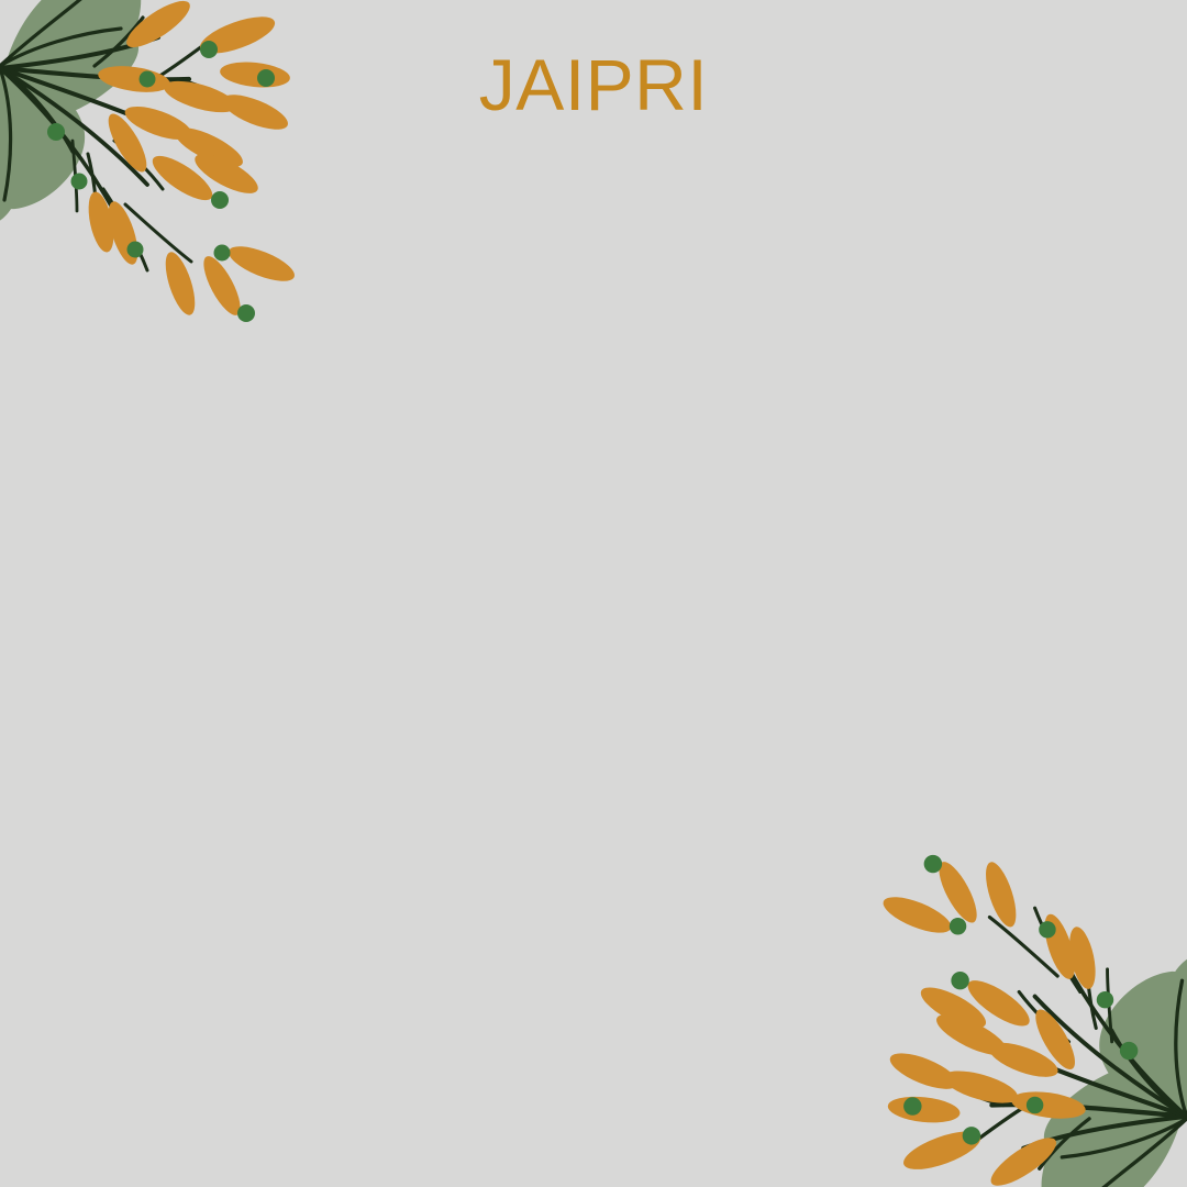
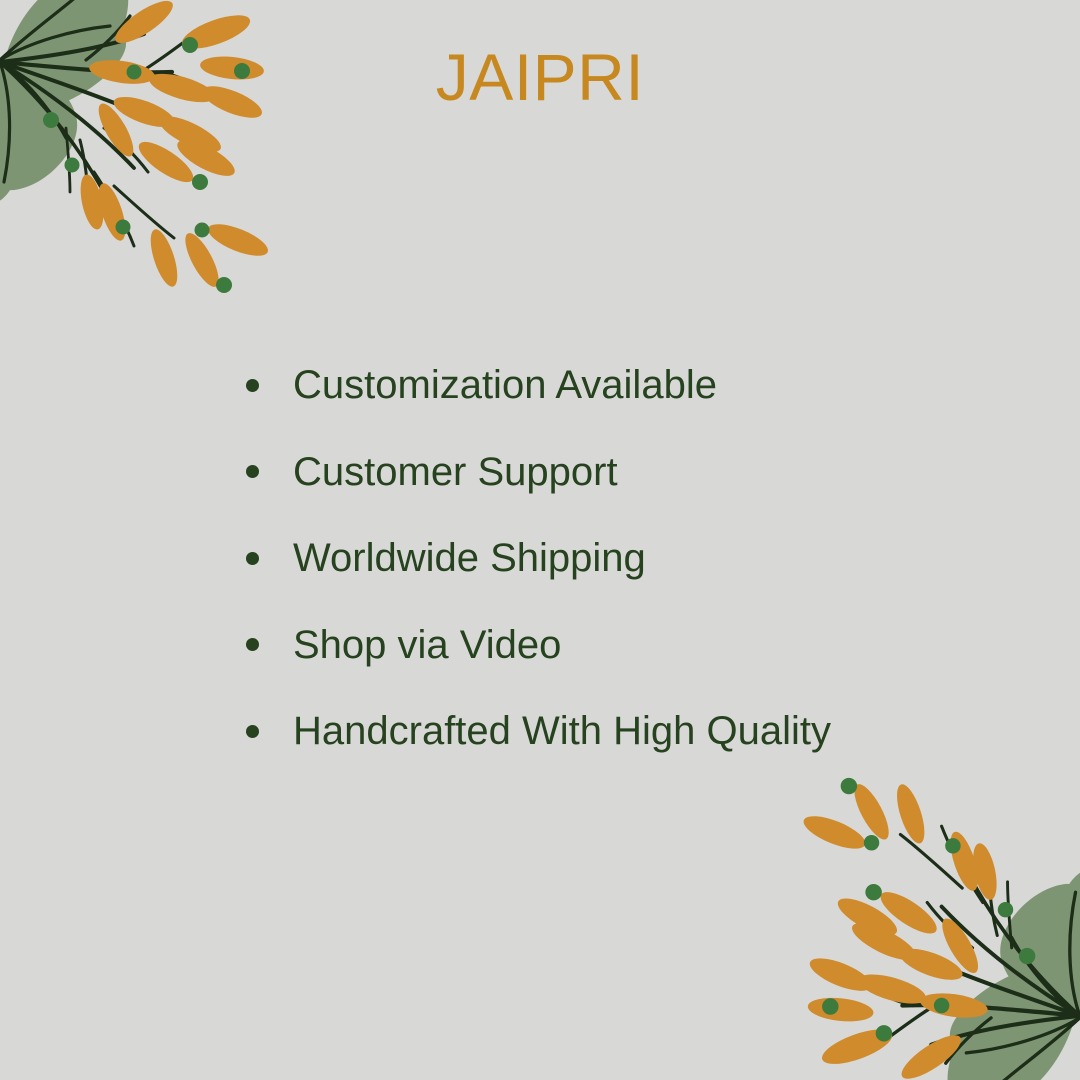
  JAIPRI
+ Customization Available
+ Customer Support
+ Worldwide Shipping
+ Shop via Video
+ Handcrafted With High Quality
